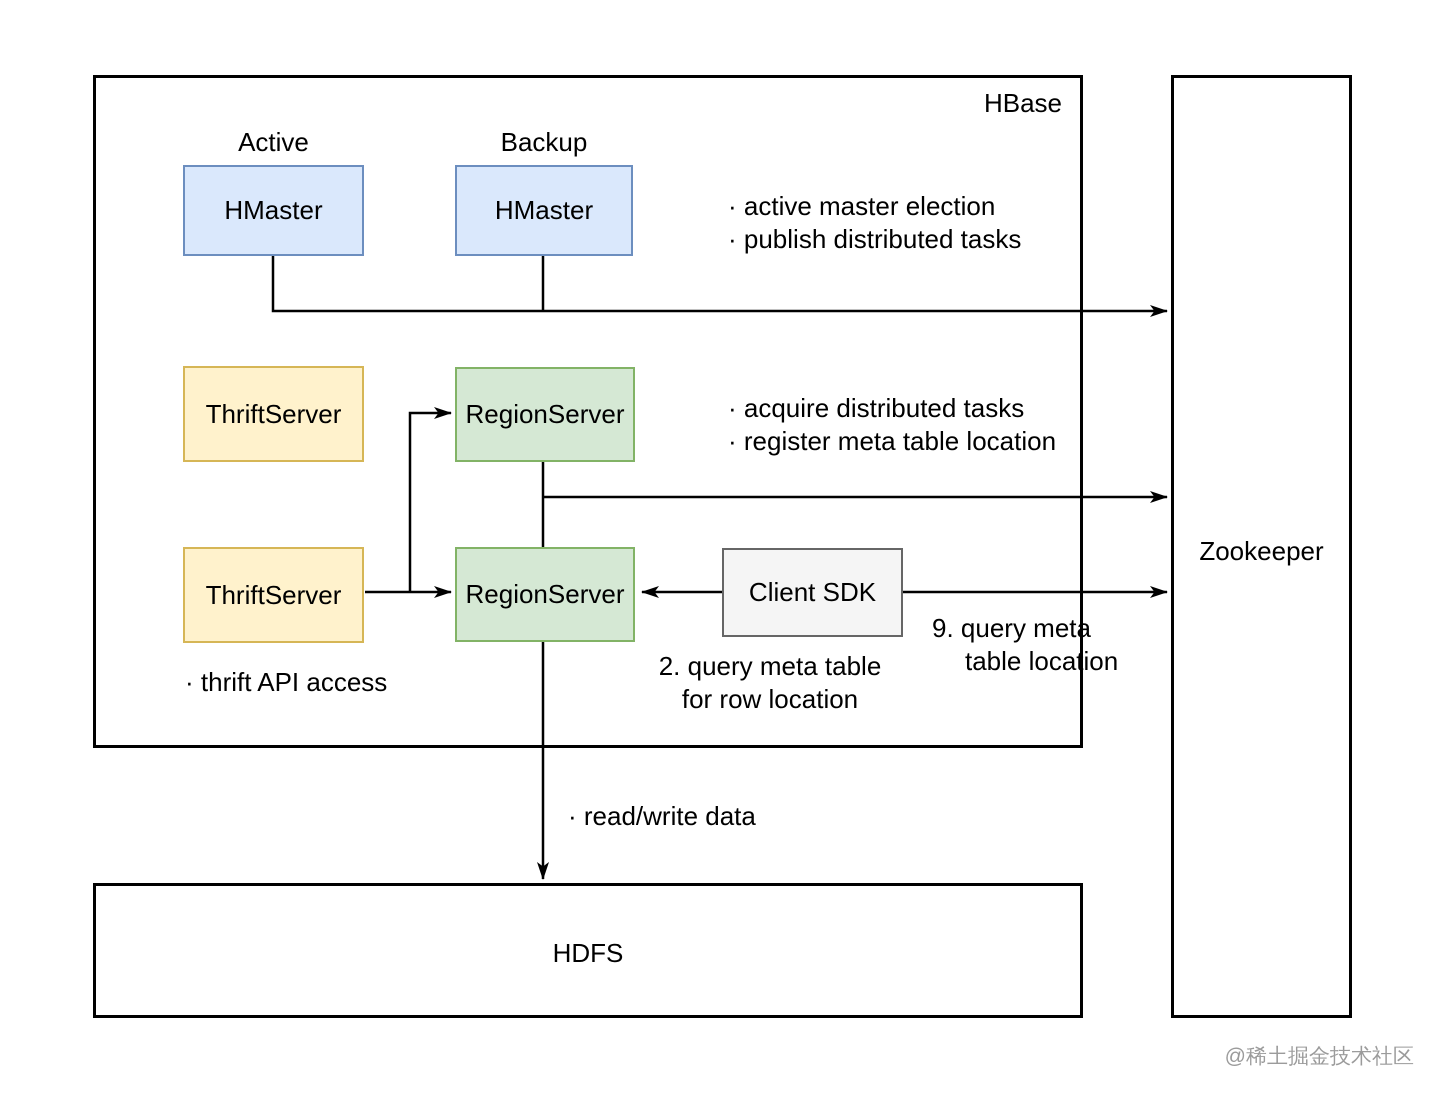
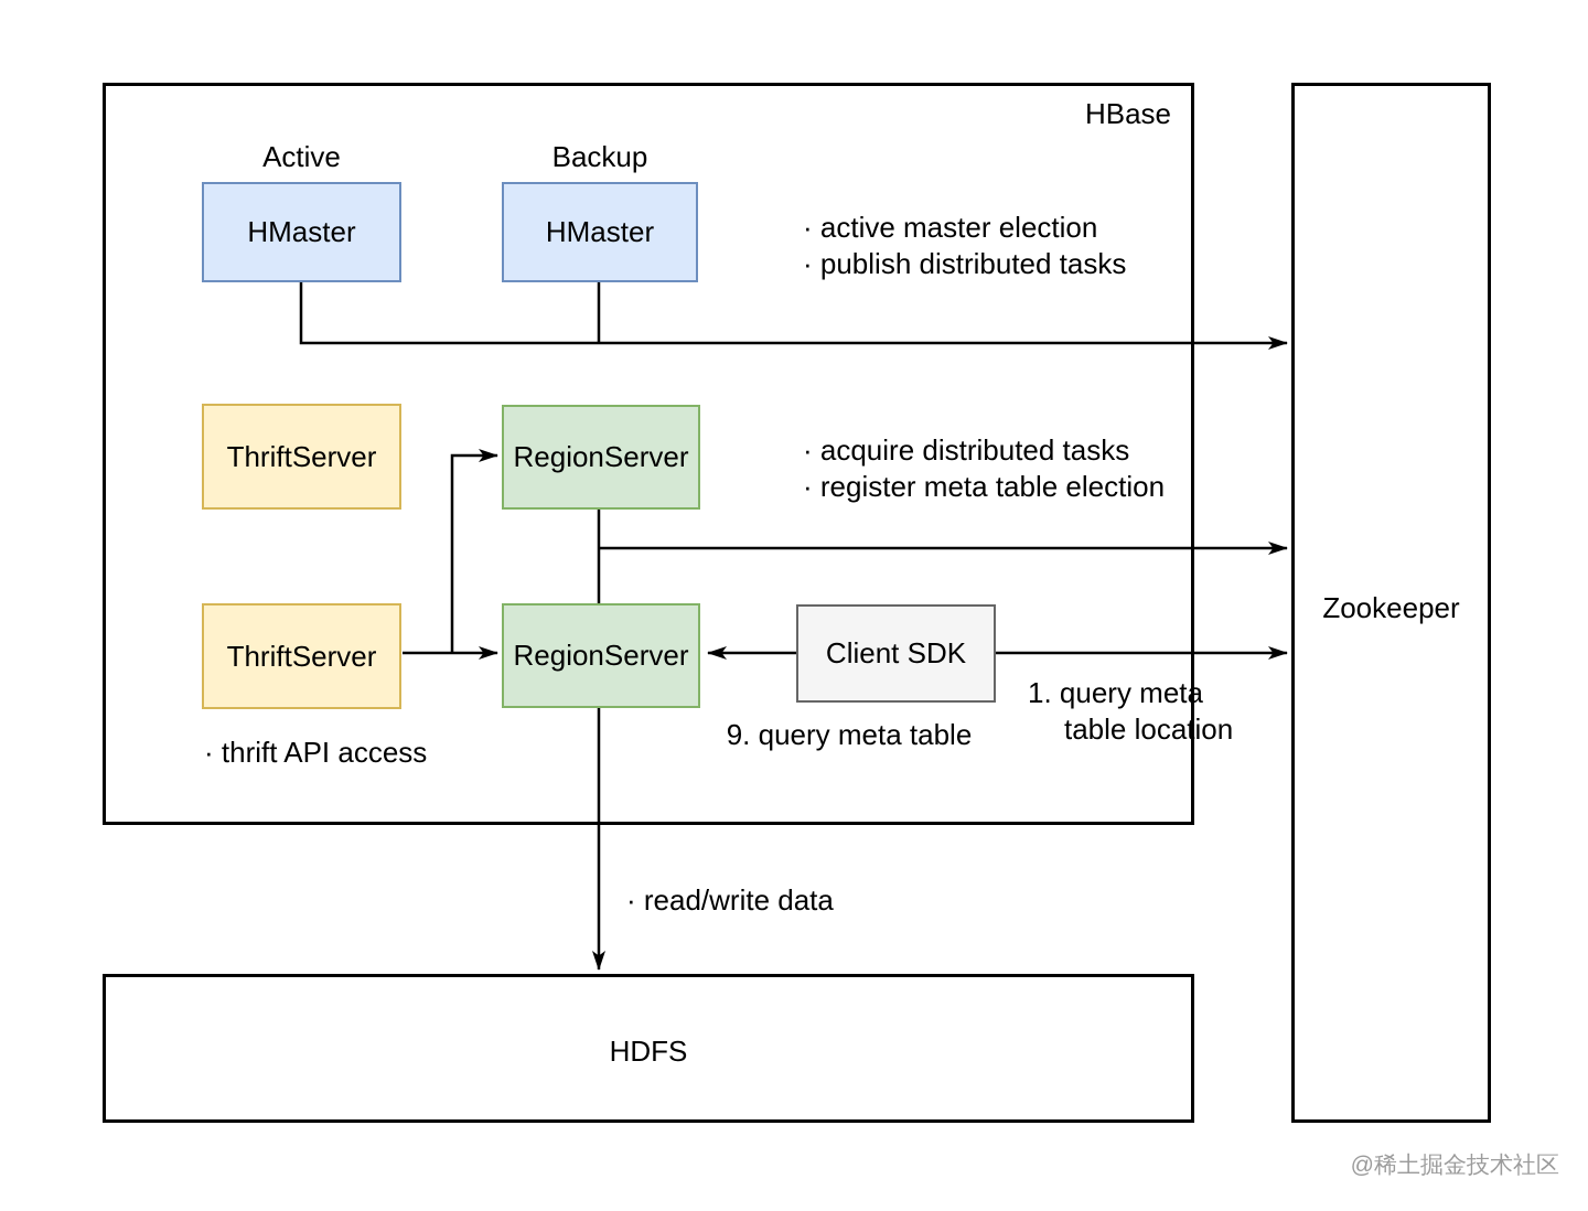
  HBase
  Zookeeper
  HDFS
  Active
  Backup
  HMaster
  HMaster
  ThriftServer
  RegionServer
  ThriftServer
  RegionServer
  Client SDK
  · active master election
  · publish distributed tasks
  · acquire distributed tasks
- · register meta table location
+ · register meta table election
  · thrift API access
- 2. query meta table
+ 9. query meta table
- for row location
- 9. query meta
+ 1. query meta
  table location
  · read/write data
  @稀土掘金技术社区
